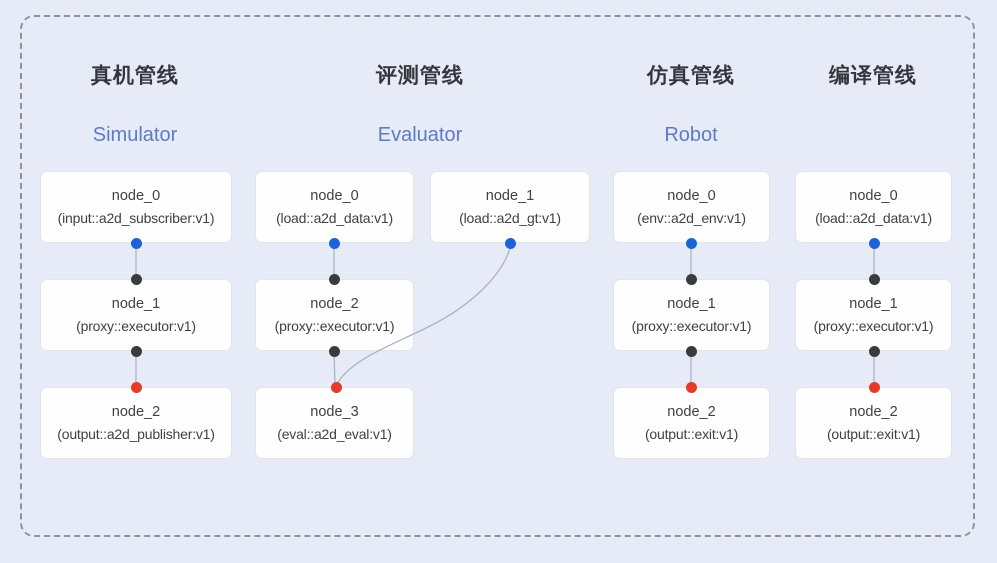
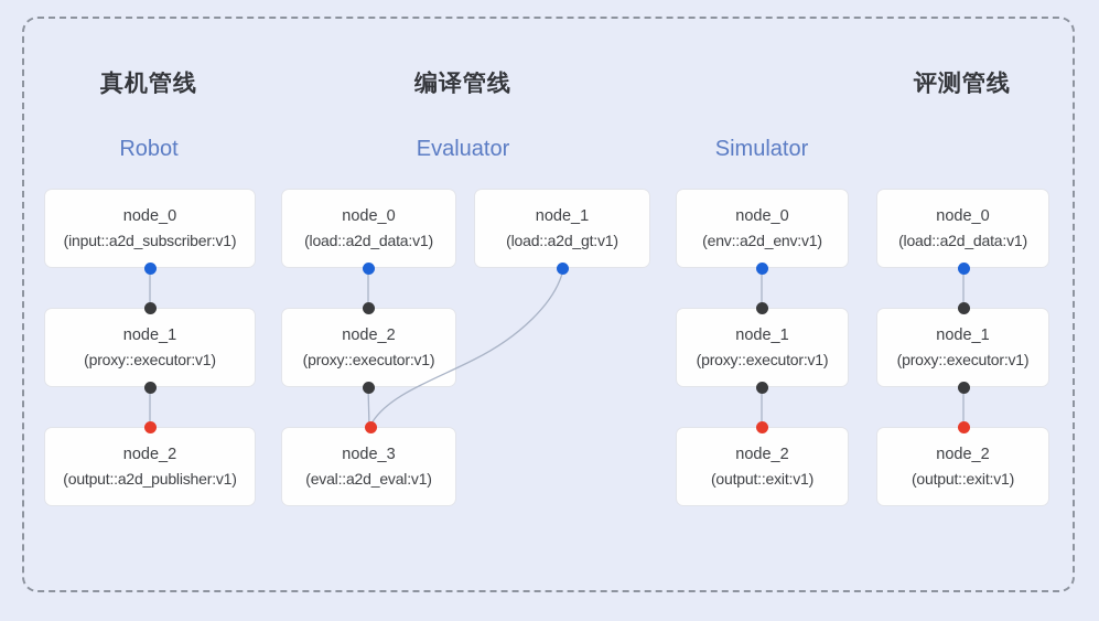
  真机管线
- 评测管线
+ 编译管线
- 仿真管线
- 编译管线
+ 评测管线
- Simulator
+ Robot
  Evaluator
- Robot
+ Simulator
  node_0
  (input::a2d_subscriber:v1)
  node_1
  (proxy::executor:v1)
  node_2
  (output::a2d_publisher:v1)
  node_0
  (load::a2d_data:v1)
  node_1
  (load::a2d_gt:v1)
  node_2
  (proxy::executor:v1)
  node_3
  (eval::a2d_eval:v1)
  node_0
  (env::a2d_env:v1)
  node_1
  (proxy::executor:v1)
  node_2
  (output::exit:v1)
  node_0
  (load::a2d_data:v1)
  node_1
  (proxy::executor:v1)
  node_2
  (output::exit:v1)
